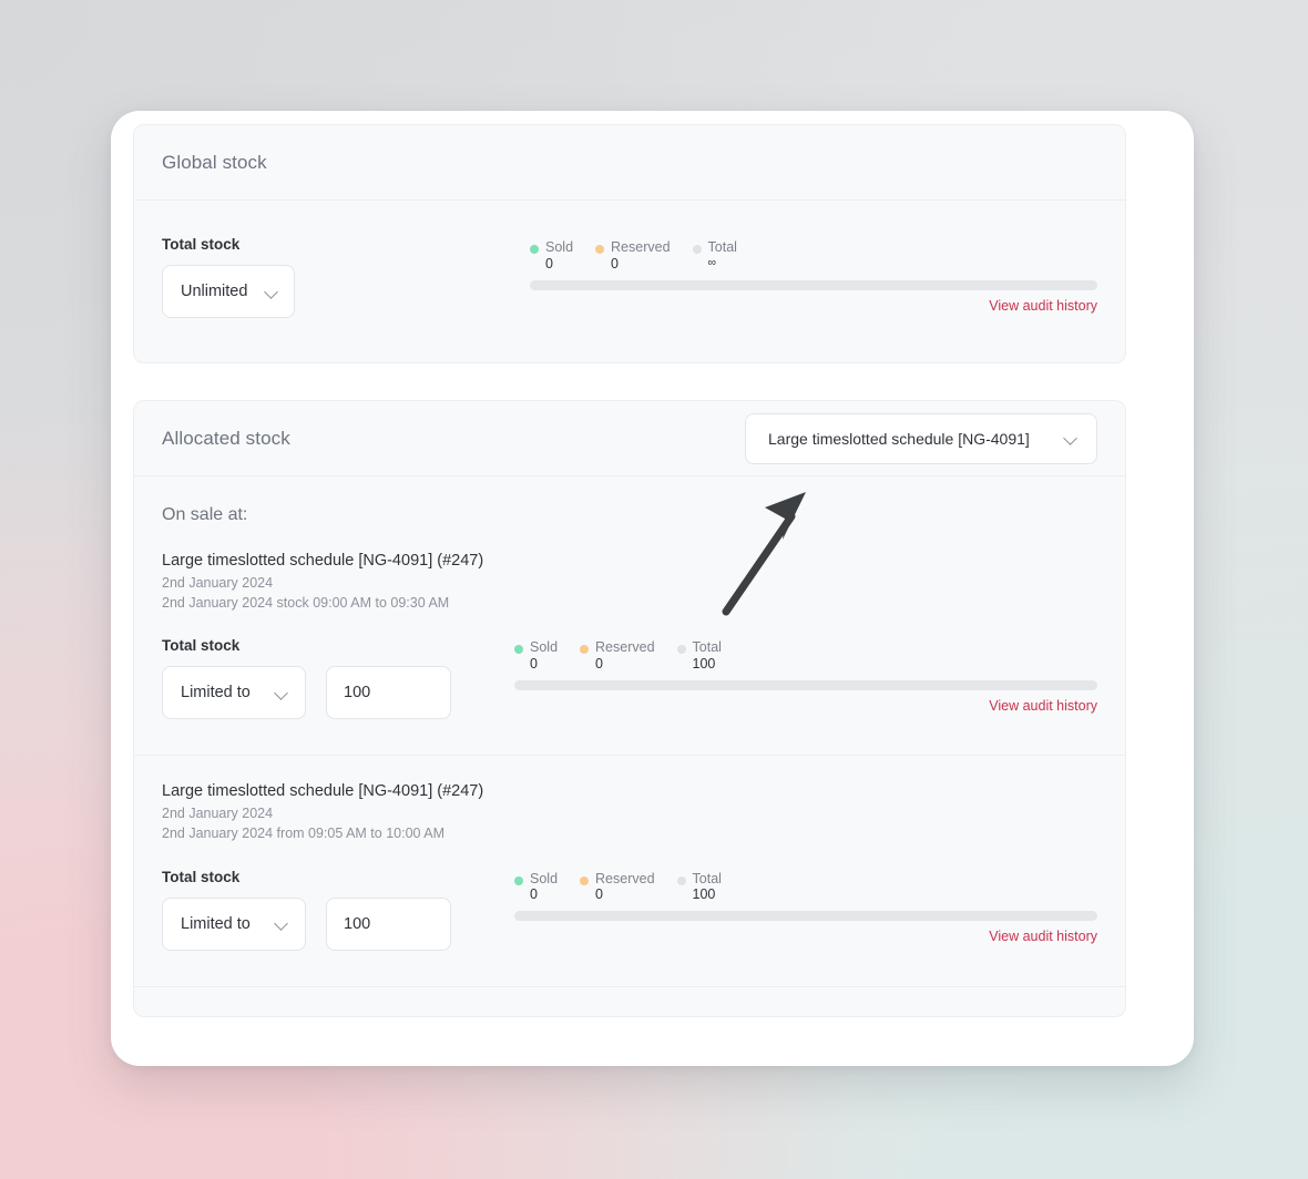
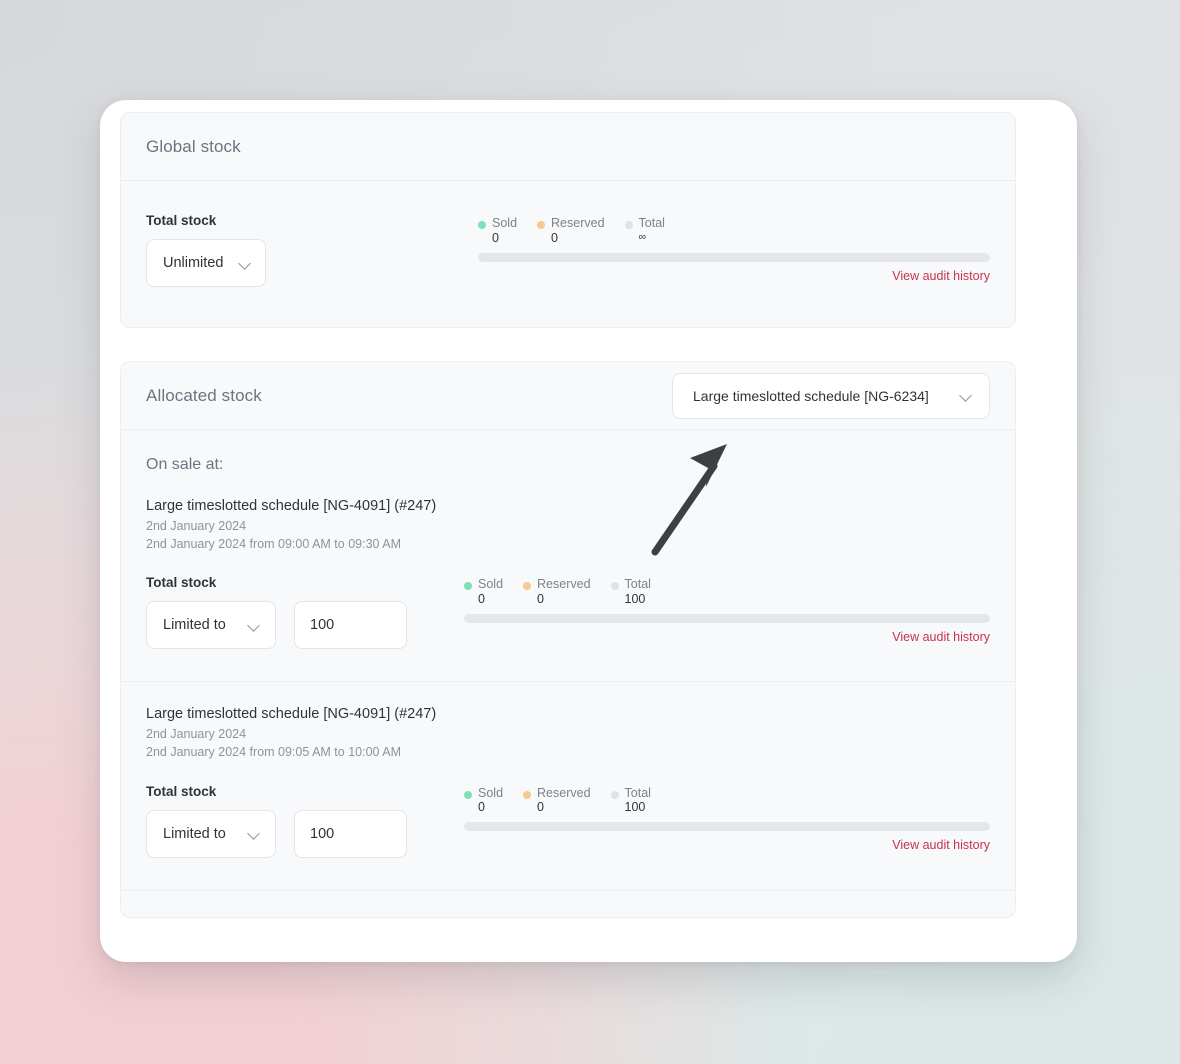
  Global stock
  Total stock
  Unlimited
  Sold
  0
  Reserved
  0
  Total
  ∞
  View audit history
  Allocated stock
- Large timeslotted schedule [NG-4091]
+ Large timeslotted schedule [NG-6234]
  On sale at:
  Large timeslotted schedule [NG-4091] (#247)
  2nd January 2024
- 2nd January 2024 stock 09:00 AM to 09:30 AM
+ 2nd January 2024 from 09:00 AM to 09:30 AM
  Total stock
  Limited to
  100
  Sold
  0
  Reserved
  0
  Total
  100
  View audit history
  Large timeslotted schedule [NG-4091] (#247)
  2nd January 2024
  2nd January 2024 from 09:05 AM to 10:00 AM
  Total stock
  Limited to
  100
  Sold
  0
  Reserved
  0
  Total
  100
  View audit history
